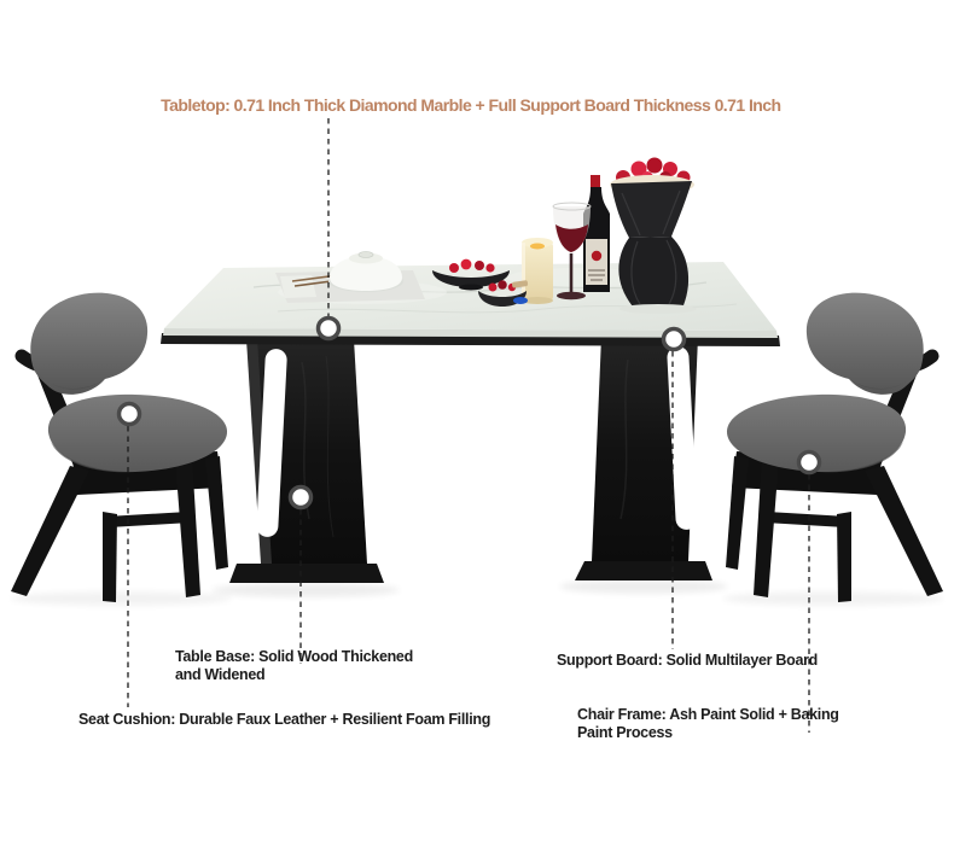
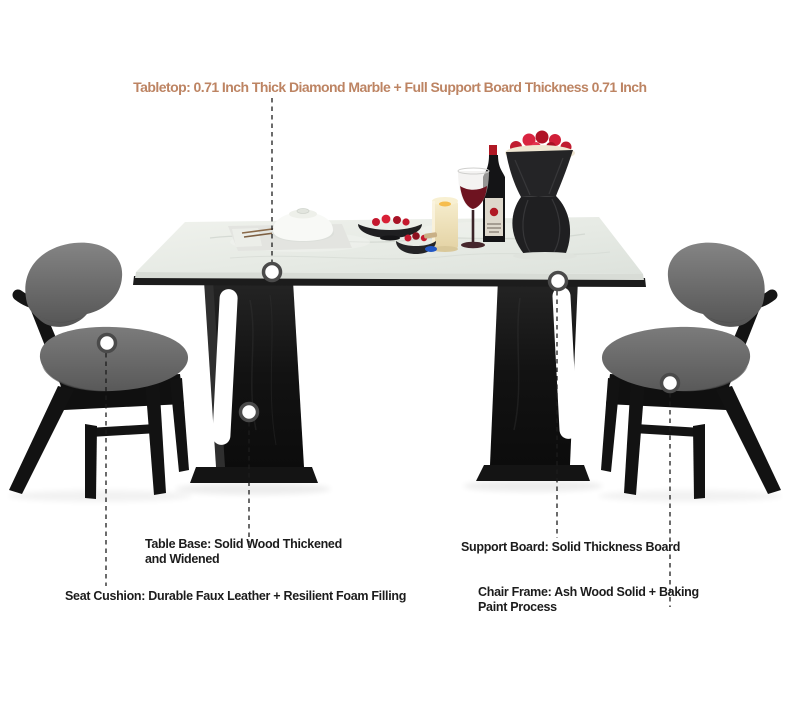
  Tabletop: 0.71 Inch Thick Diamond Marble + Full Support Board Thickness 0.71 Inch
  Table Base: Solid Wood Thickened
  and Widened
- Support Board: Solid Multilayer Board
+ Support Board: Solid Thickness Board
  Seat Cushion: Durable Faux Leather + Resilient Foam Filling
- Chair Frame: Ash Paint Solid + Baking
+ Chair Frame: Ash Wood Solid + Baking
  Paint Process
